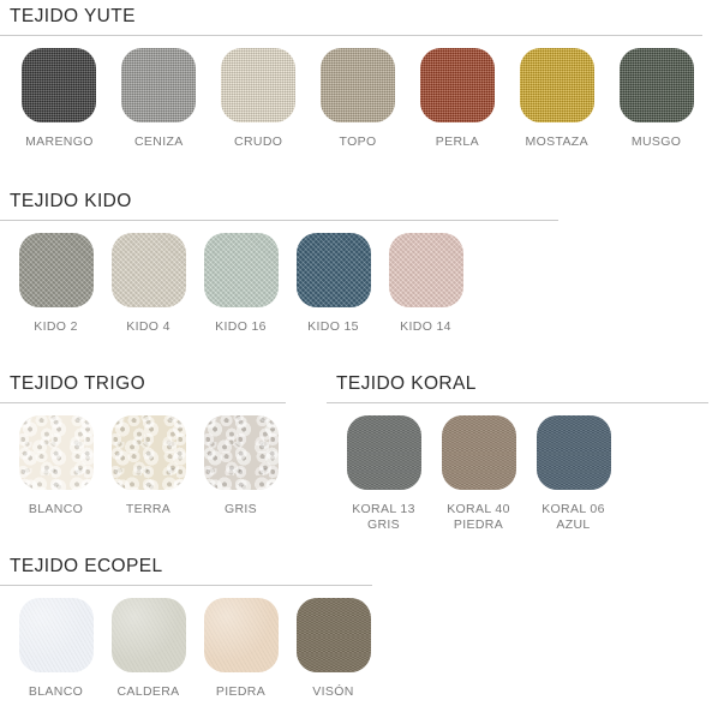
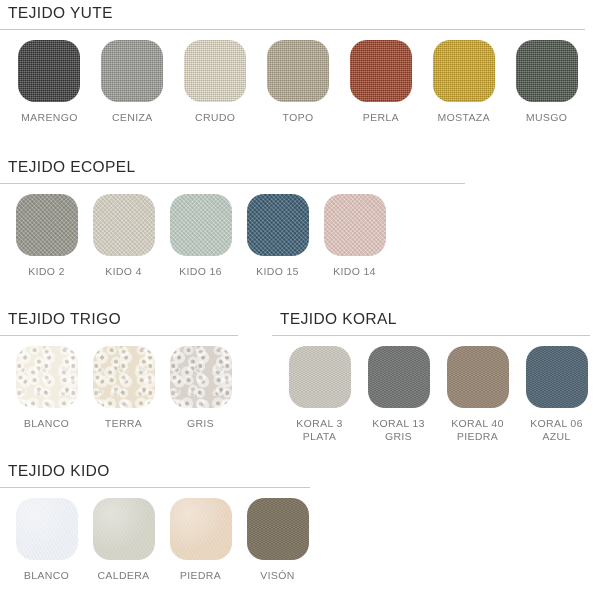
  TEJIDO YUTE
  MARENGO
  CENIZA
  CRUDO
  TOPO
  PERLA
  MOSTAZA
  MUSGO
- TEJIDO KIDO
+ TEJIDO ECOPEL
  KIDO 2
  KIDO 4
  KIDO 16
  KIDO 15
  KIDO 14
  TEJIDO TRIGO
  BLANCO
  TERRA
  GRIS
  TEJIDO KORAL
+ KORAL 3
+ PLATA
  KORAL 13
  GRIS
  KORAL 40
  PIEDRA
  KORAL 06
  AZUL
- TEJIDO ECOPEL
+ TEJIDO KIDO
  BLANCO
  CALDERA
  PIEDRA
  VISÓN
